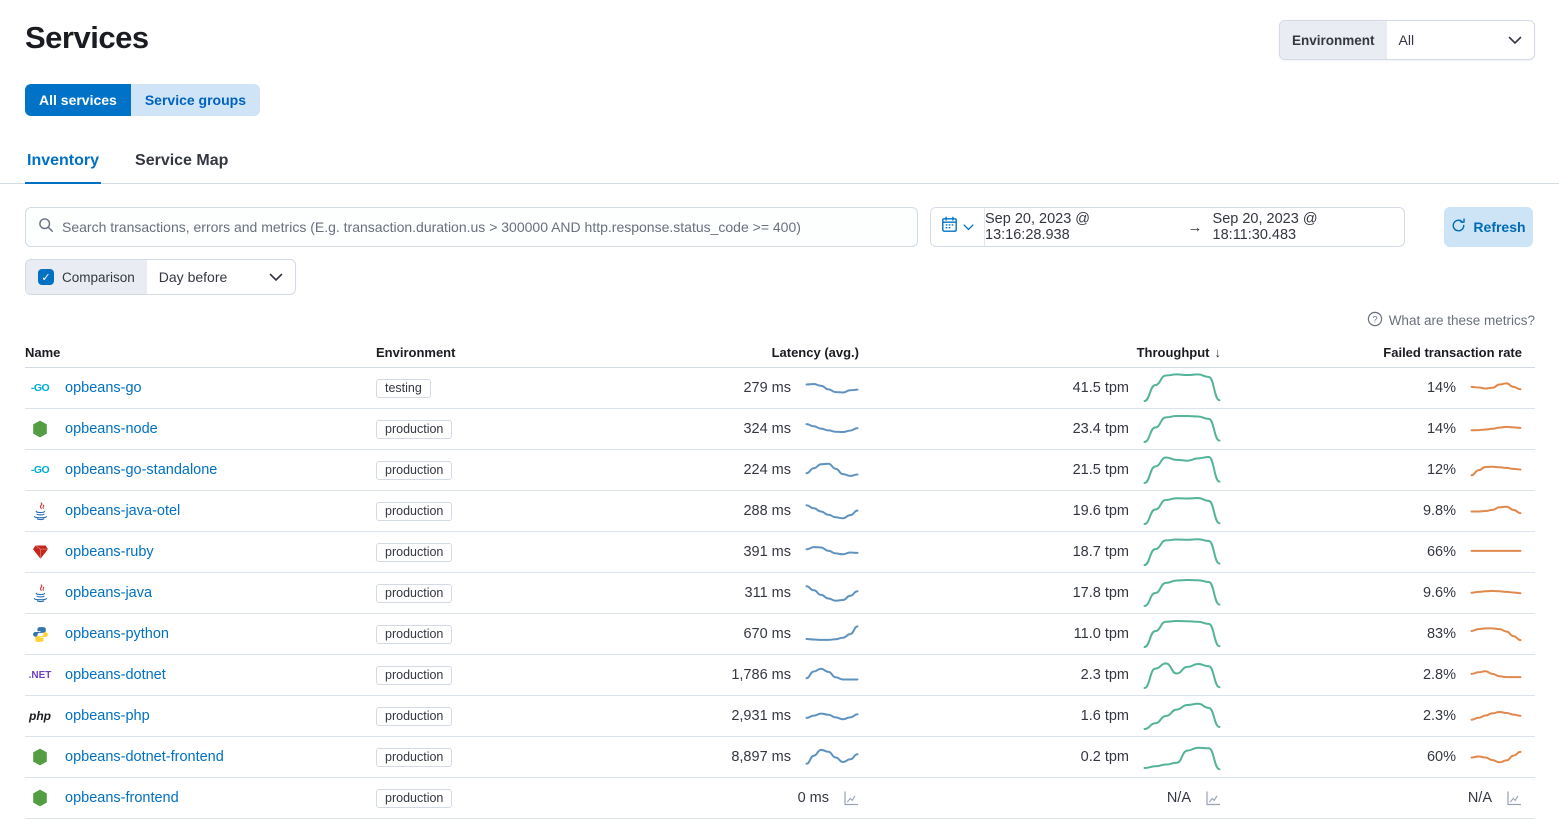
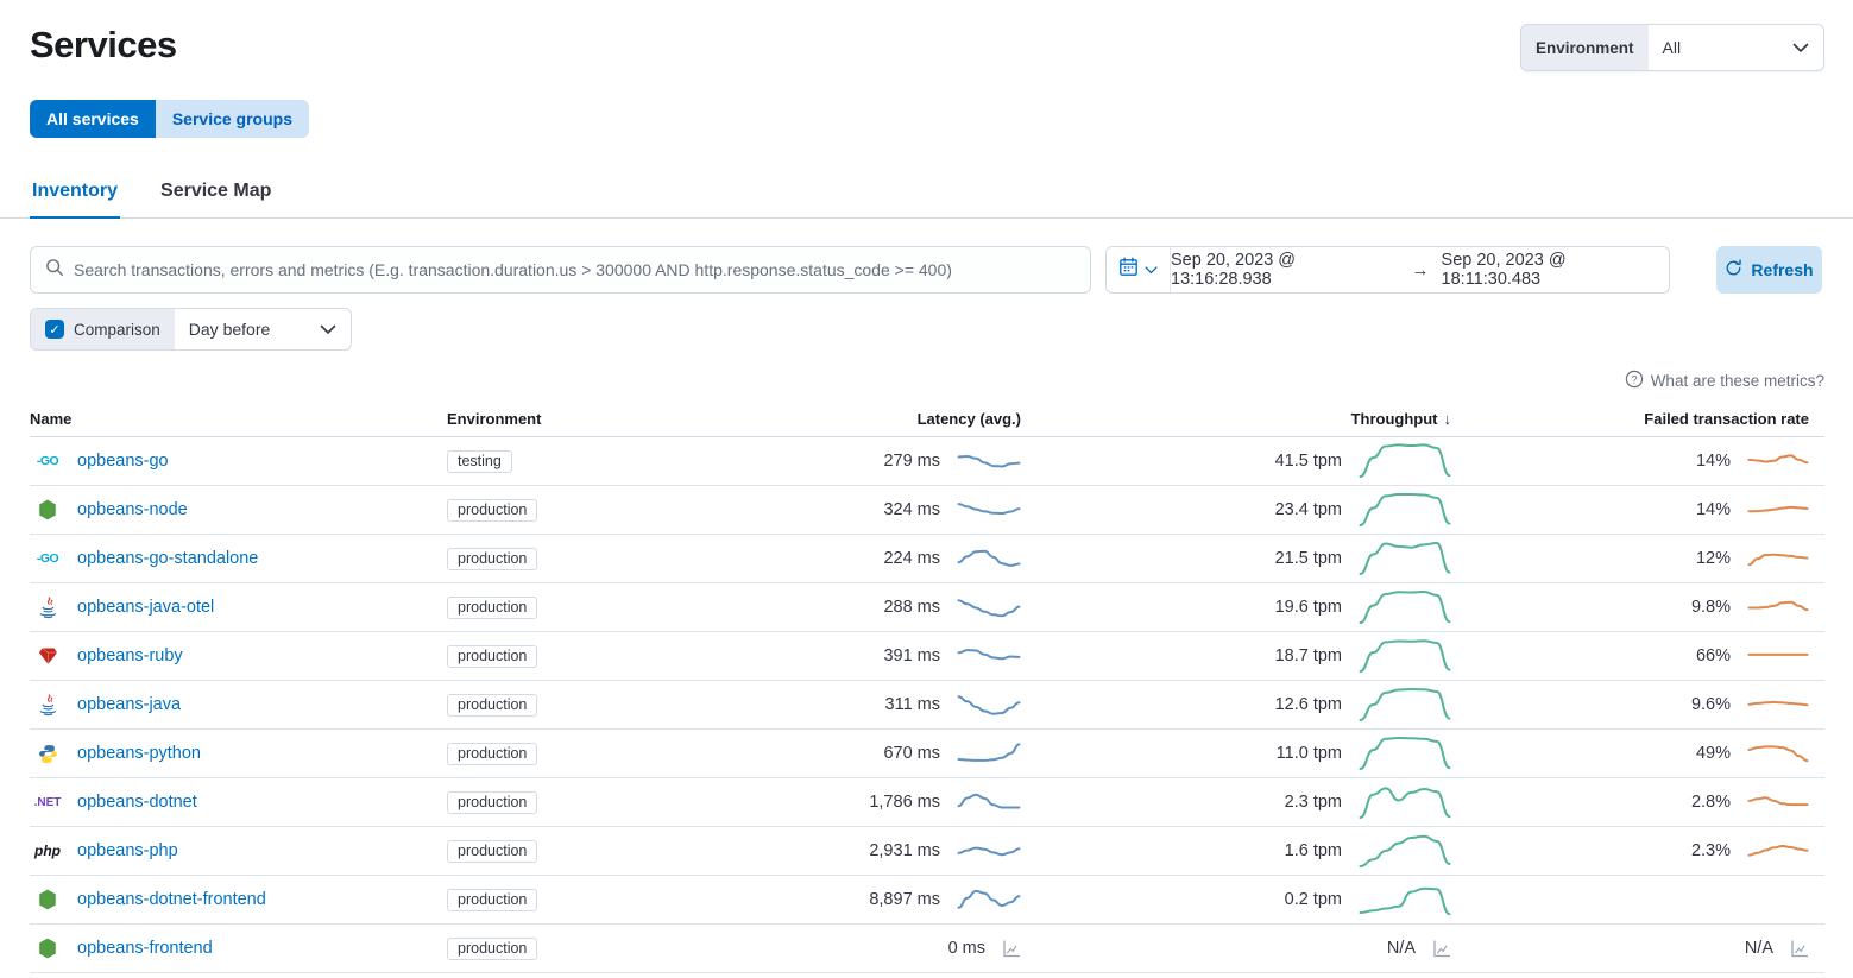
  Services
  Environment
  All
  All services
  Service groups
  Inventory
  Service Map
  Search transactions, errors and metrics (E.g. transaction.duration.us > 300000 AND http.response.status_code >= 400)
  Sep 20, 2023 @ 13:16:28.938
  →
  Sep 20, 2023 @ 18:11:30.483
  Refresh
  ✓
  Comparison
  Day before
  ?
  What are these metrics?
  Name
  Environment
  Latency (avg.)
  Throughput
  ↓
  Failed transaction rate
  -GO
  opbeans-go
  testing
  279 ms
  41.5 tpm
  14%
  opbeans-node
  production
  324 ms
  23.4 tpm
  14%
  -GO
  opbeans-go-standalone
  production
  224 ms
  21.5 tpm
  12%
  opbeans-java-otel
  production
  288 ms
  19.6 tpm
  9.8%
  opbeans-ruby
  production
  391 ms
  18.7 tpm
  66%
  opbeans-java
  production
  311 ms
- 17.8 tpm
+ 12.6 tpm
  9.6%
  opbeans-python
  production
  670 ms
  11.0 tpm
- 83%
+ 49%
  .NET
  opbeans-dotnet
  production
  1,786 ms
  2.3 tpm
  2.8%
  php
  opbeans-php
  production
  2,931 ms
  1.6 tpm
  2.3%
  opbeans-dotnet-frontend
  production
  8,897 ms
  0.2 tpm
- 60%
  opbeans-frontend
  production
  0 ms
  N/A
  N/A
